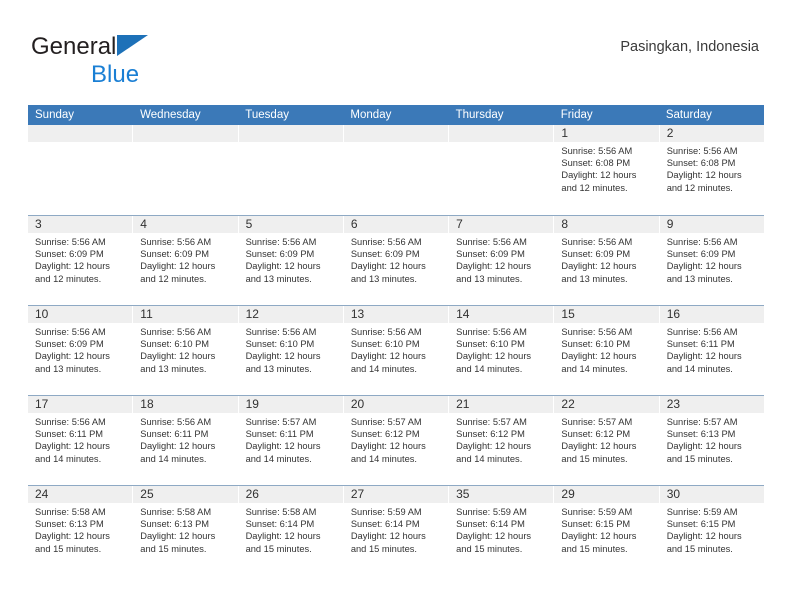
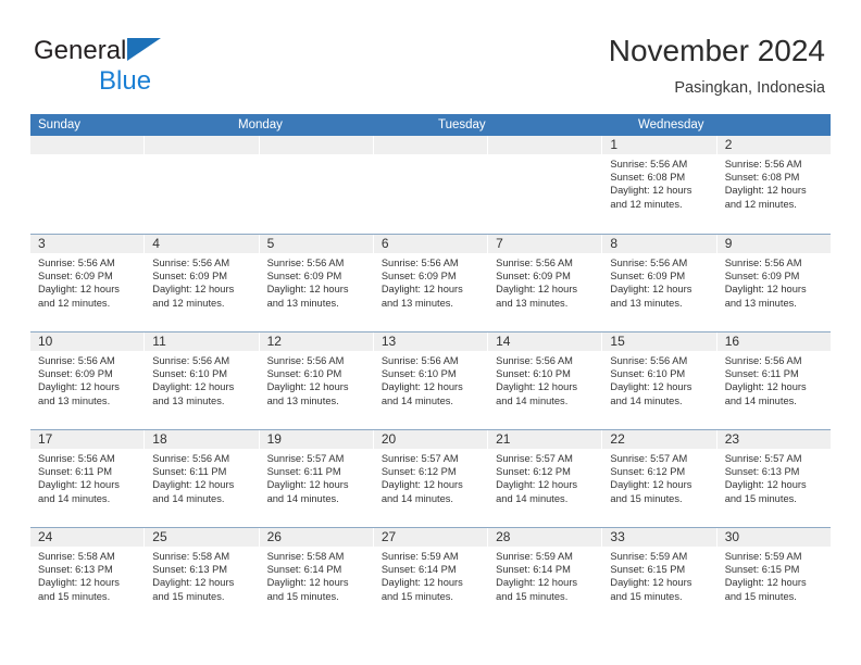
  General
  Blue
+ November 2024
  Pasingkan, Indonesia
  Sunday
- Wednesday
+ Monday
  Tuesday
- Monday
+ Wednesday
- Thursday
- Friday
- Saturday
  1
  Sunrise: 5:56 AM
  Sunset: 6:08 PM
  Daylight: 12 hours
  and 12 minutes.
  2
  Sunrise: 5:56 AM
  Sunset: 6:08 PM
  Daylight: 12 hours
  and 12 minutes.
  3
  Sunrise: 5:56 AM
  Sunset: 6:09 PM
  Daylight: 12 hours
  and 12 minutes.
  4
  Sunrise: 5:56 AM
  Sunset: 6:09 PM
  Daylight: 12 hours
  and 12 minutes.
  5
  Sunrise: 5:56 AM
  Sunset: 6:09 PM
  Daylight: 12 hours
  and 13 minutes.
  6
  Sunrise: 5:56 AM
  Sunset: 6:09 PM
  Daylight: 12 hours
  and 13 minutes.
  7
  Sunrise: 5:56 AM
  Sunset: 6:09 PM
  Daylight: 12 hours
  and 13 minutes.
  8
  Sunrise: 5:56 AM
  Sunset: 6:09 PM
  Daylight: 12 hours
  and 13 minutes.
  9
  Sunrise: 5:56 AM
  Sunset: 6:09 PM
  Daylight: 12 hours
  and 13 minutes.
  10
  Sunrise: 5:56 AM
  Sunset: 6:09 PM
  Daylight: 12 hours
  and 13 minutes.
  11
  Sunrise: 5:56 AM
  Sunset: 6:10 PM
  Daylight: 12 hours
  and 13 minutes.
  12
  Sunrise: 5:56 AM
  Sunset: 6:10 PM
  Daylight: 12 hours
  and 13 minutes.
  13
  Sunrise: 5:56 AM
  Sunset: 6:10 PM
  Daylight: 12 hours
  and 14 minutes.
  14
  Sunrise: 5:56 AM
  Sunset: 6:10 PM
  Daylight: 12 hours
  and 14 minutes.
  15
  Sunrise: 5:56 AM
  Sunset: 6:10 PM
  Daylight: 12 hours
  and 14 minutes.
  16
  Sunrise: 5:56 AM
  Sunset: 6:11 PM
  Daylight: 12 hours
  and 14 minutes.
  17
  Sunrise: 5:56 AM
  Sunset: 6:11 PM
  Daylight: 12 hours
  and 14 minutes.
  18
  Sunrise: 5:56 AM
  Sunset: 6:11 PM
  Daylight: 12 hours
  and 14 minutes.
  19
  Sunrise: 5:57 AM
  Sunset: 6:11 PM
  Daylight: 12 hours
  and 14 minutes.
  20
  Sunrise: 5:57 AM
  Sunset: 6:12 PM
  Daylight: 12 hours
  and 14 minutes.
  21
  Sunrise: 5:57 AM
  Sunset: 6:12 PM
  Daylight: 12 hours
  and 14 minutes.
  22
  Sunrise: 5:57 AM
  Sunset: 6:12 PM
  Daylight: 12 hours
  and 15 minutes.
  23
  Sunrise: 5:57 AM
  Sunset: 6:13 PM
  Daylight: 12 hours
  and 15 minutes.
  24
  Sunrise: 5:58 AM
  Sunset: 6:13 PM
  Daylight: 12 hours
  and 15 minutes.
  25
  Sunrise: 5:58 AM
  Sunset: 6:13 PM
  Daylight: 12 hours
  and 15 minutes.
  26
  Sunrise: 5:58 AM
  Sunset: 6:14 PM
  Daylight: 12 hours
  and 15 minutes.
  27
  Sunrise: 5:59 AM
  Sunset: 6:14 PM
  Daylight: 12 hours
  and 15 minutes.
- 35
+ 28
  Sunrise: 5:59 AM
  Sunset: 6:14 PM
  Daylight: 12 hours
  and 15 minutes.
- 29
+ 33
  Sunrise: 5:59 AM
  Sunset: 6:15 PM
  Daylight: 12 hours
  and 15 minutes.
  30
  Sunrise: 5:59 AM
  Sunset: 6:15 PM
  Daylight: 12 hours
  and 15 minutes.
